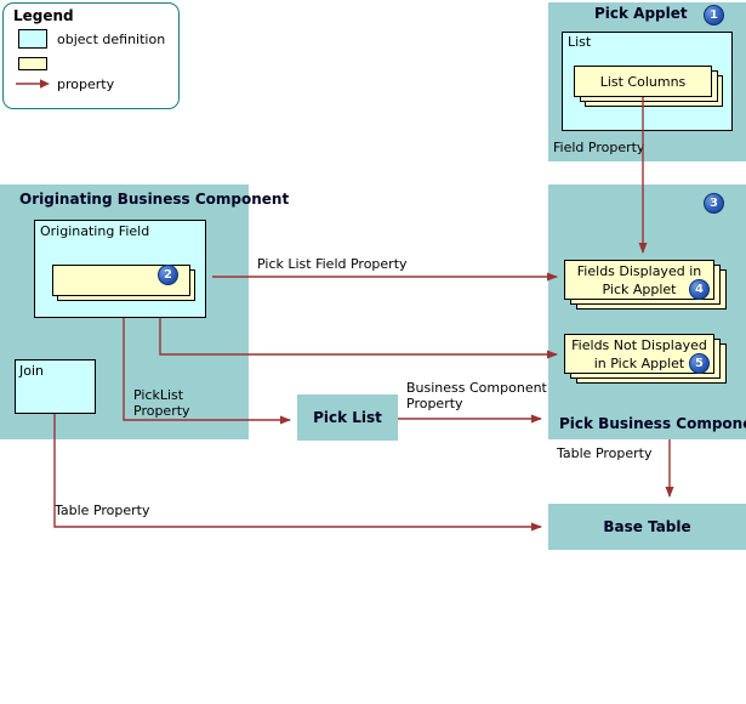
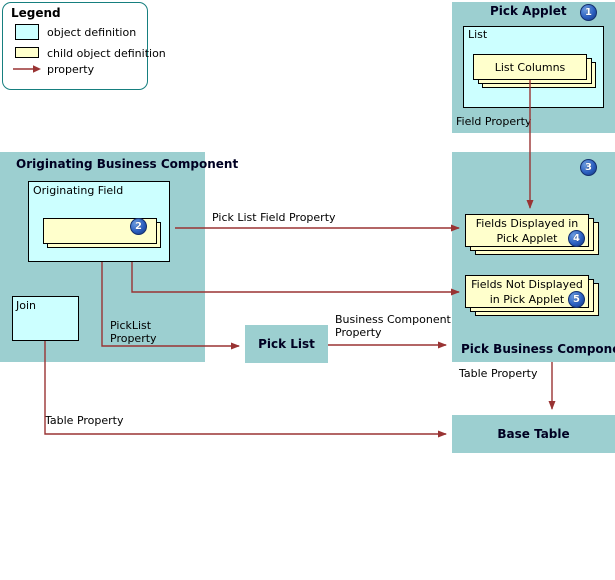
  Legend
  object definition
+ child object definition
  property
  Pick Applet
  1
  List
  List Columns
  Field Property
  Originating Business Component
  Originating Field
  2
  Join
  PickList
  Property
  3
  Fields Displayed in
  Pick Applet
  4
  Fields Not Displayed
  in Pick Applet
  5
  Pick Business Compon
  Pick List
  Base Table
  Pick List Field Property
  Business Component
  Property
  Table Property
  Table Property
